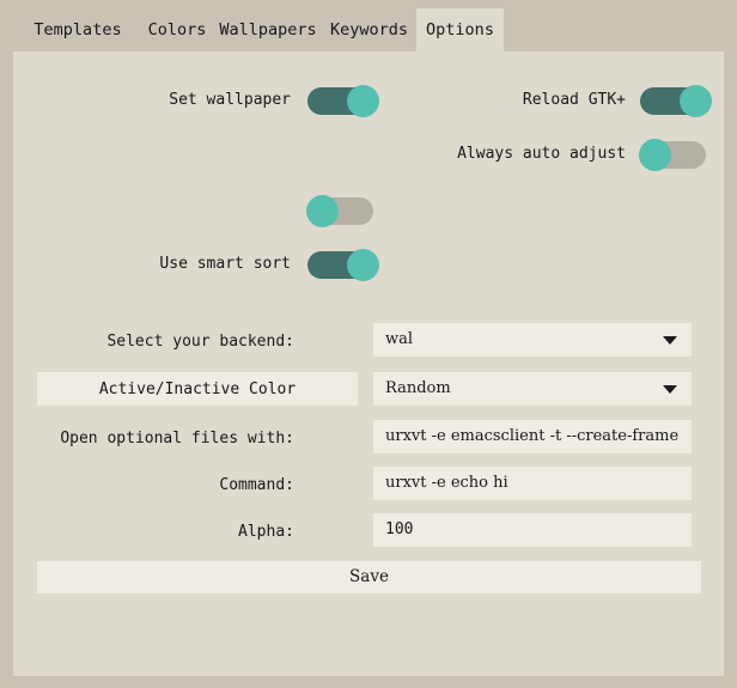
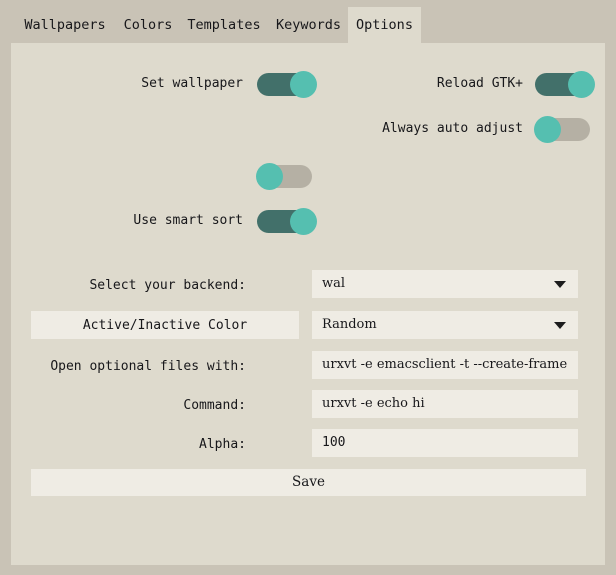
- Templates
+ Wallpapers
  Colors
- Wallpapers
+ Templates
  Keywords
  Options
  Set wallpaper
  Reload GTK+
  Always auto adjust
  Use smart sort
  Select your backend:
  wal
  Active/Inactive Color
  Random
  Open optional files with:
  urxvt -e emacsclient -t --create-frame
  Command:
  urxvt -e echo hi
  Alpha:
  100
  Save
